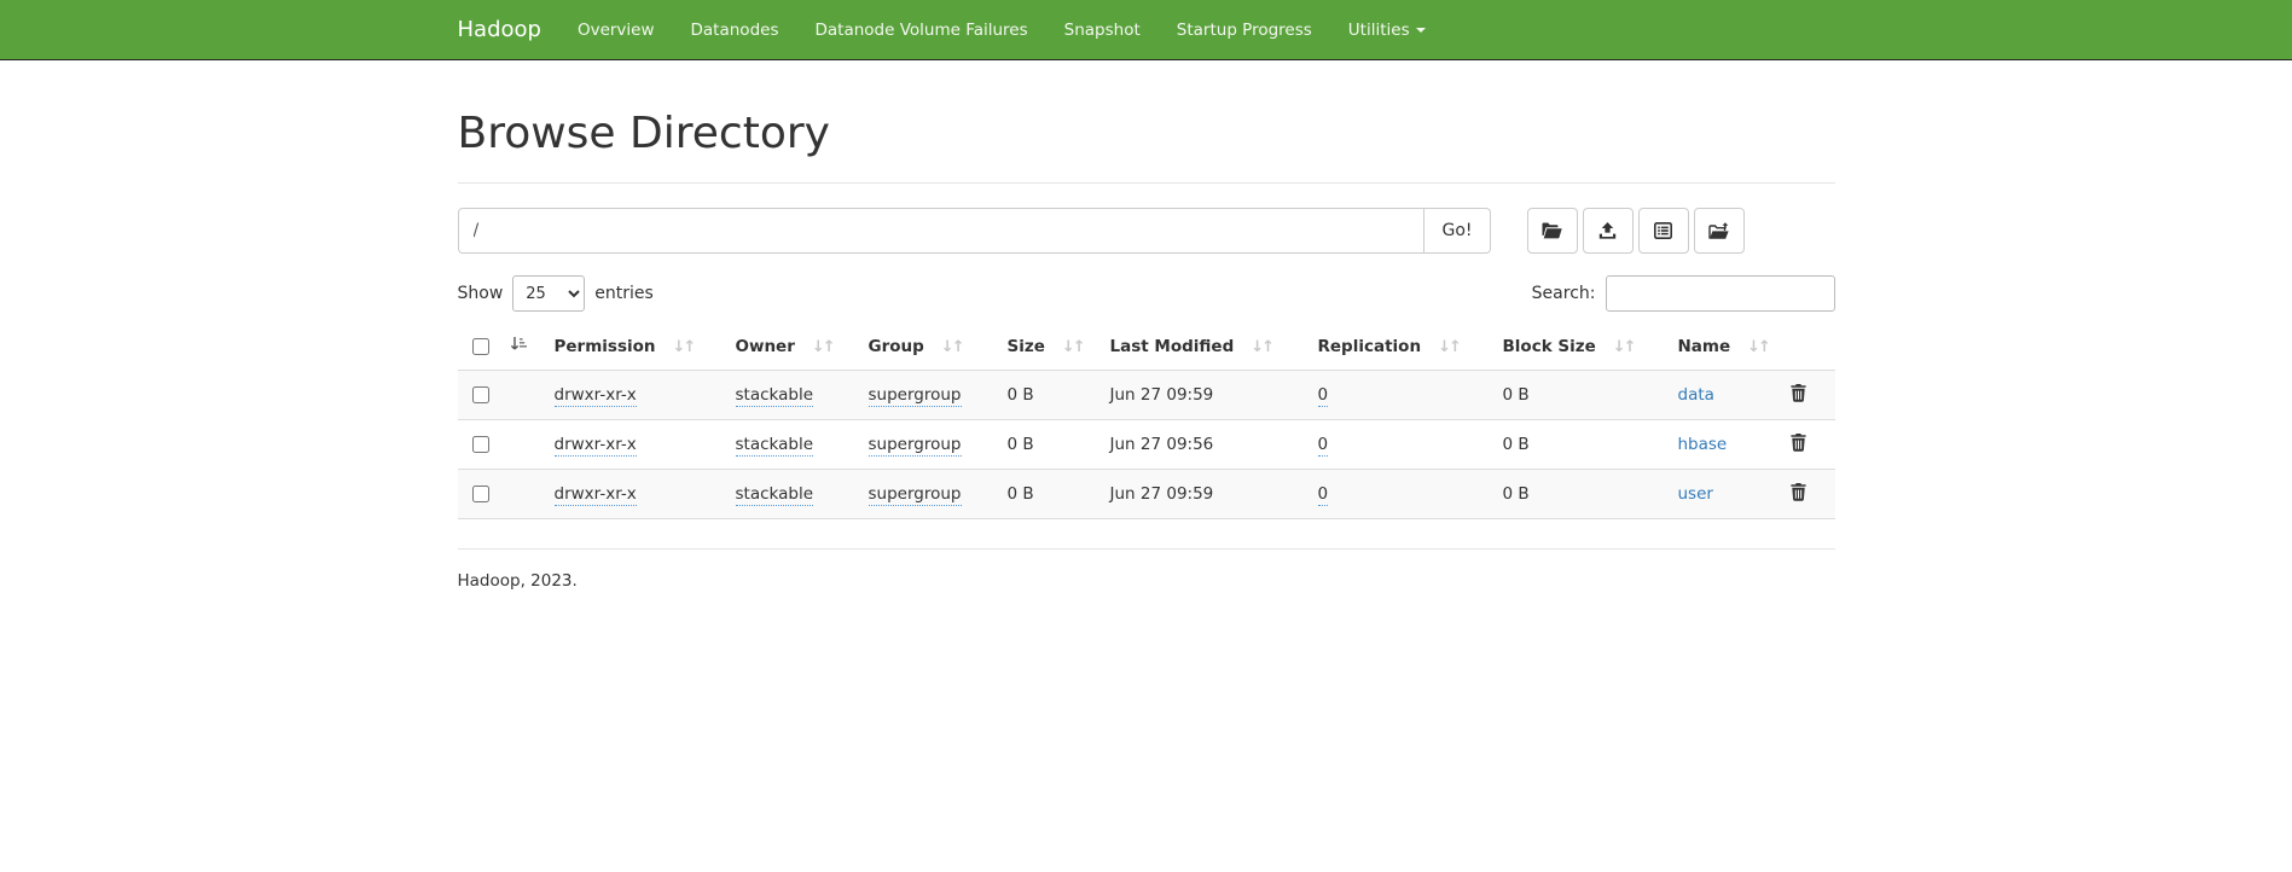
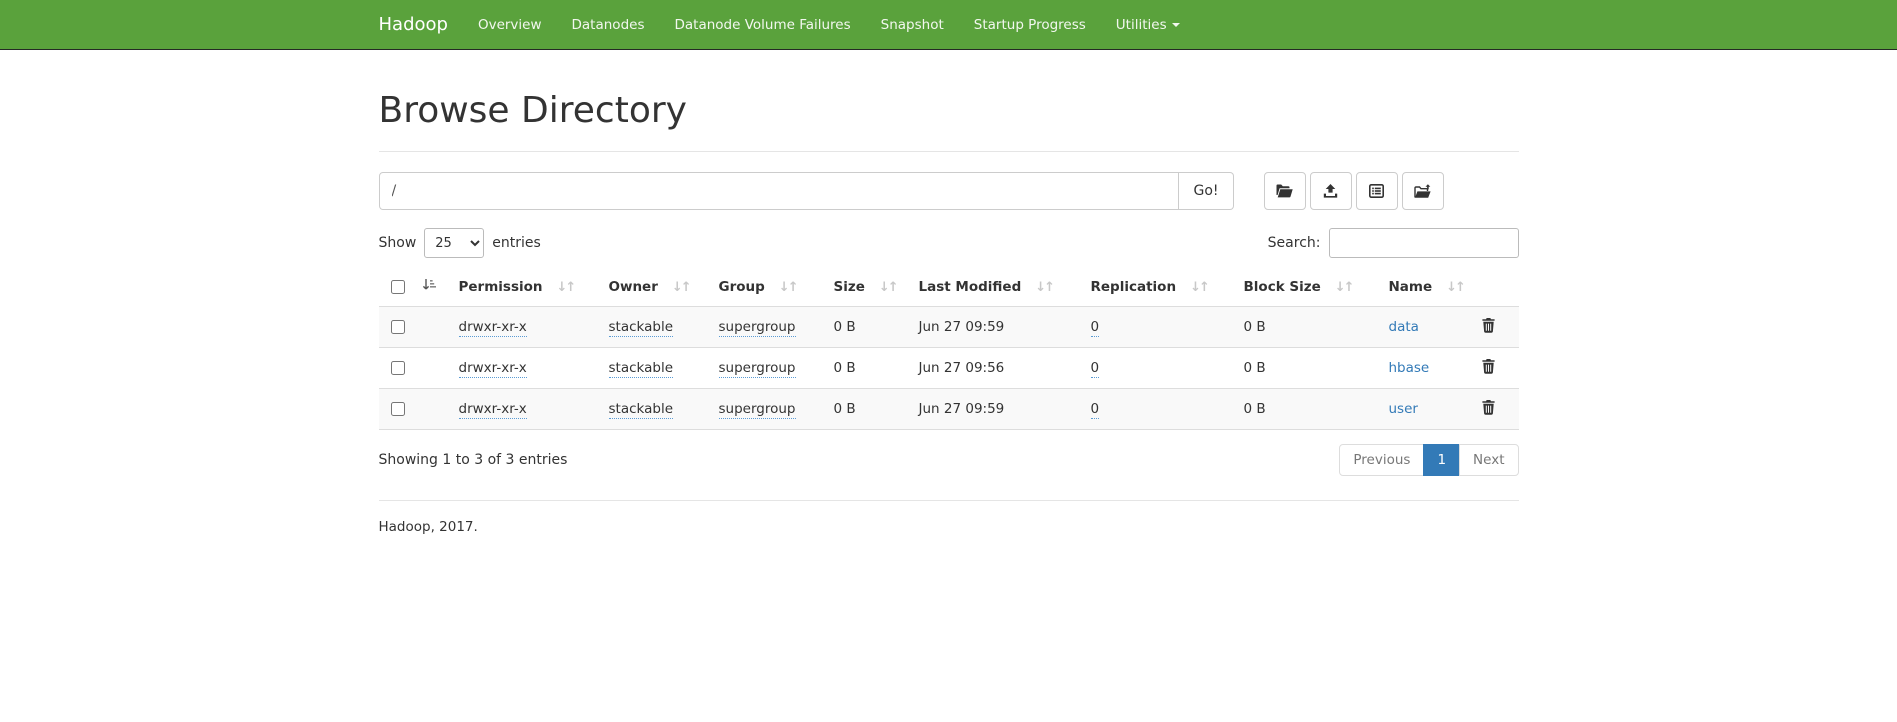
  Hadoop
  Overview
  Datanodes
  Datanode Volume Failures
  Snapshot
  Startup Progress
  Utilities
  Browse Directory
  /
  Go!
  Show
  25
  entries
  Search:
  	Permission ↓↑	Owner ↓↑	Group ↓↑	Size ↓↑	Last Modified ↓↑	Replication ↓↑	Block Size ↓↑	Name ↓↑
  	drwxr-xr-x	stackable	supergroup	0 B	Jun 27 09:59	0	0 B	data
  	drwxr-xr-x	stackable	supergroup	0 B	Jun 27 09:56	0	0 B	hbase
  	drwxr-xr-x	stackable	supergroup	0 B	Jun 27 09:59	0	0 B	user
+ Showing 1 to 3 of 3 entries
+ Previous
+ 1
+ Next
- Hadoop, 2023.
+ Hadoop, 2017.
